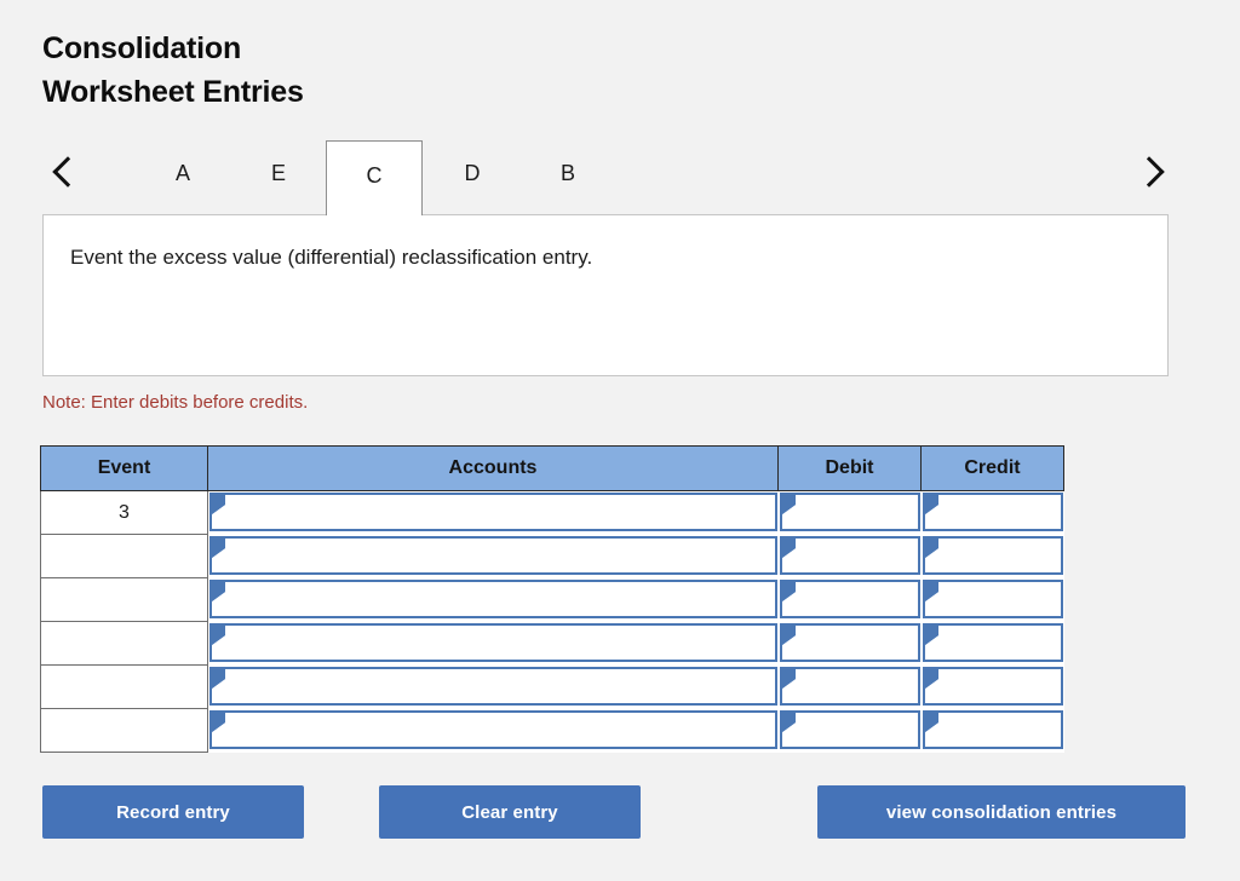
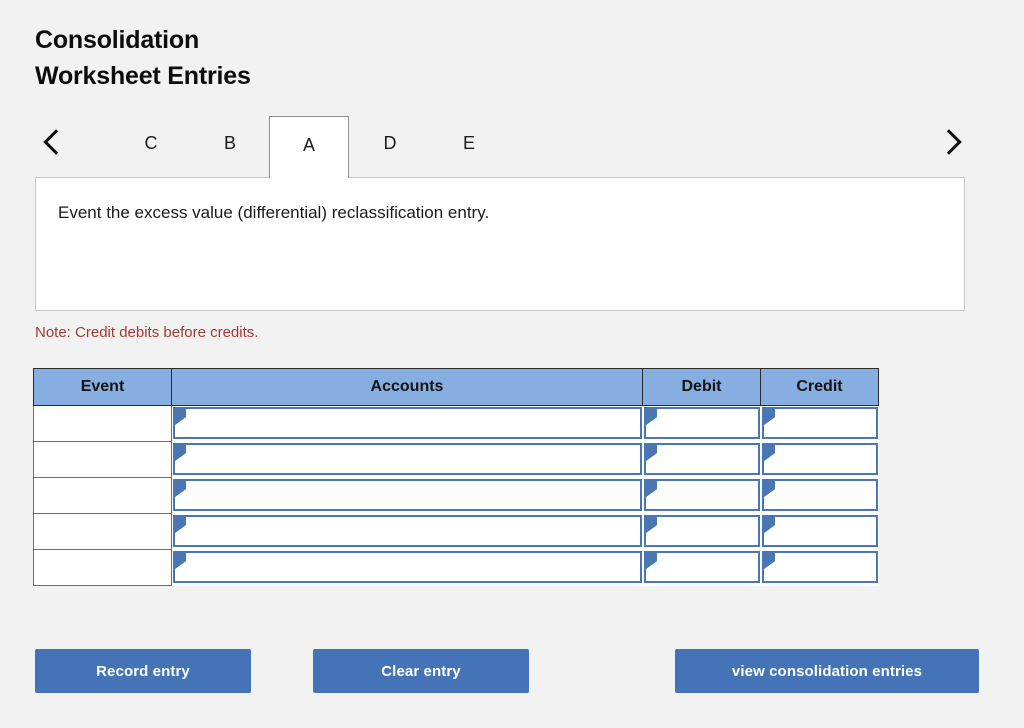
  Consolidation
  Worksheet Entries
- A
+ C
- E
+ B
- C
+ A
  D
- B
+ E
  Event the excess value (differential) reclassification entry.
- Note: Enter debits before credits.
+ Note: Credit debits before credits.
  Event	Accounts	Debit	Credit
- 3
  Record entry
  Clear entry
  view consolidation entries
